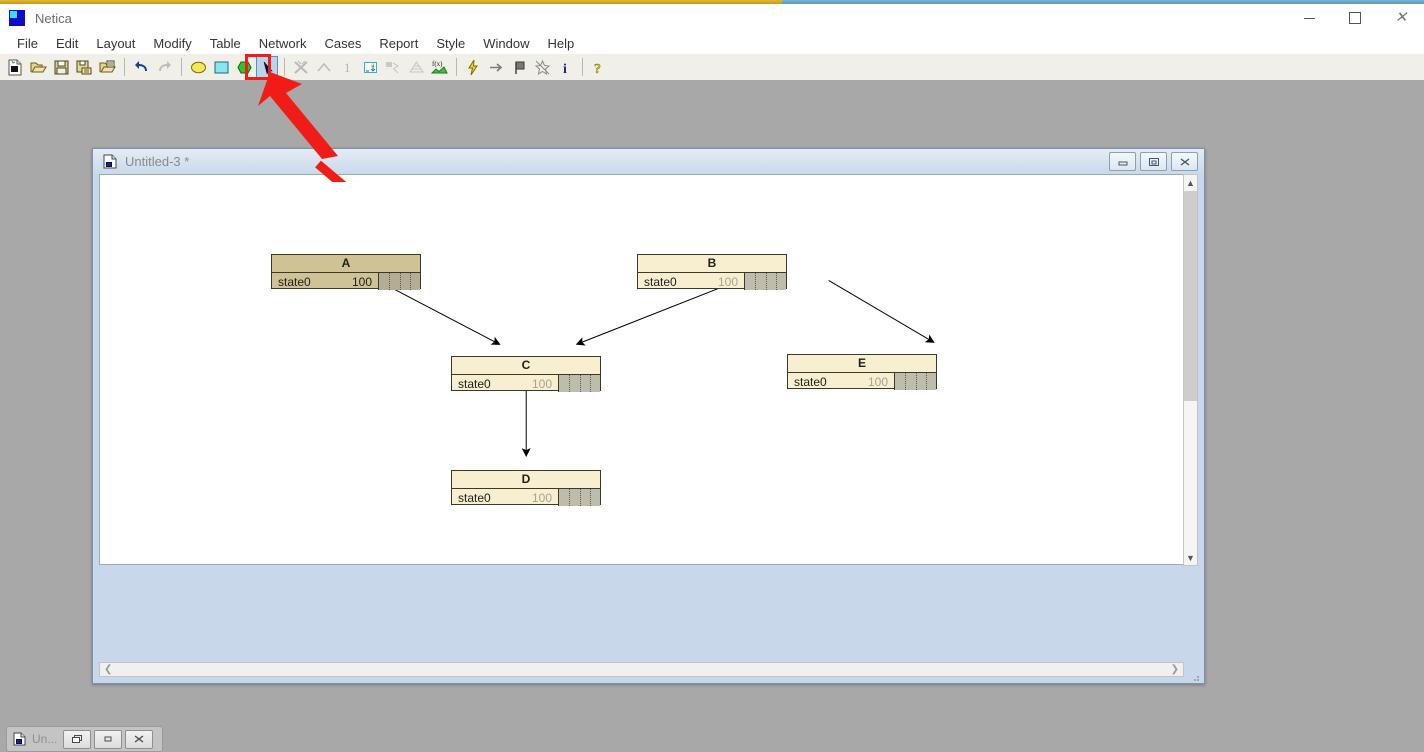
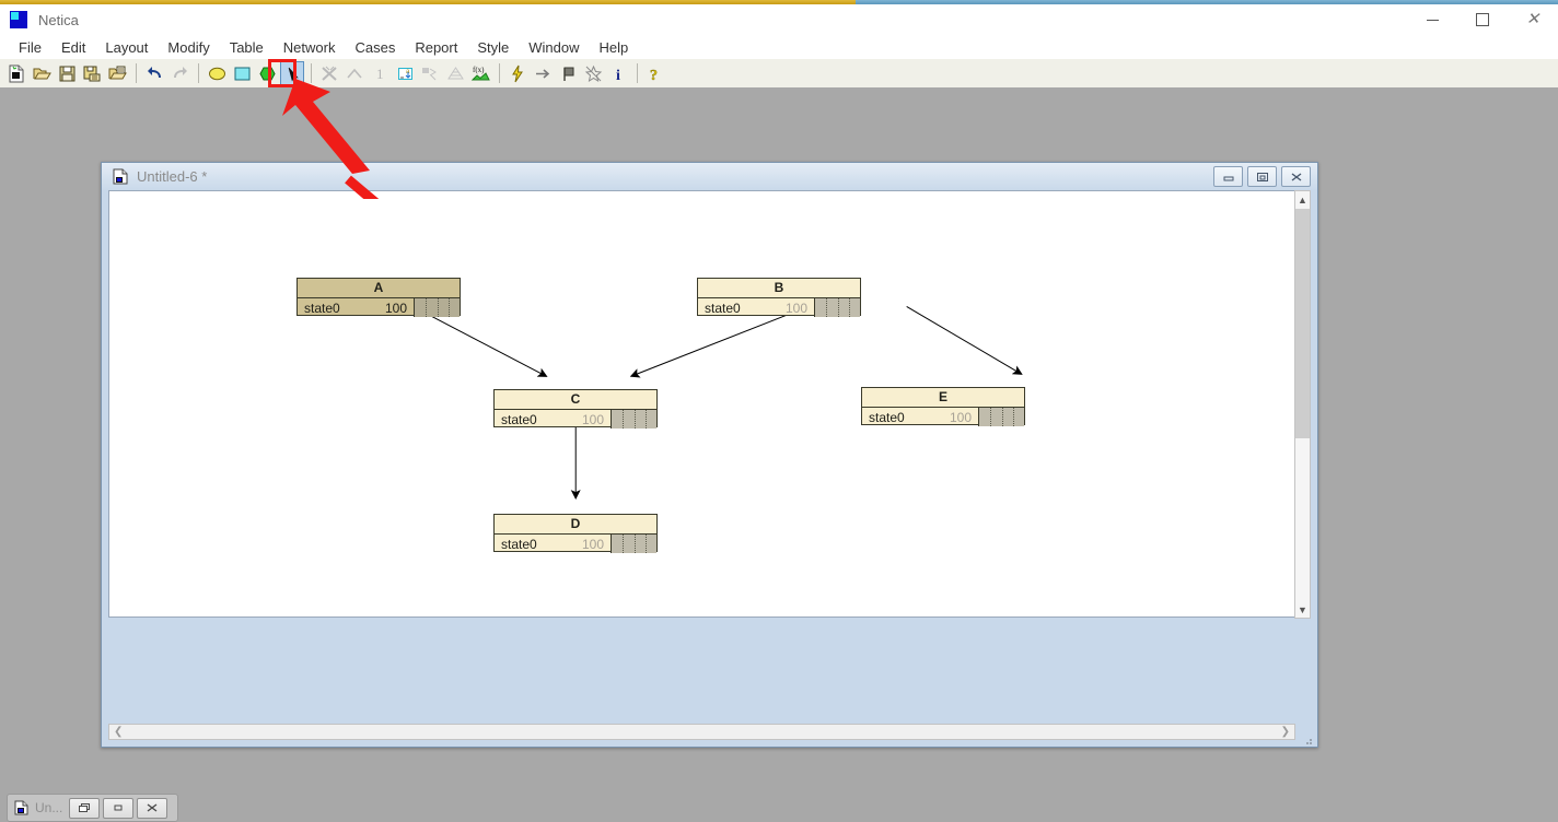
  Netica
  ✕
  File
  Edit
  Layout
  Modify
  Table
  Network
  Cases
  Report
  Style
  Window
  Help
  1
  f(x)
  i
  ?
- Untitled-3 *
+ Untitled-6 *
  A
  state0
  100
  B
  state0
  100
  C
  state0
  100
  E
  state0
  100
  D
  state0
  100
  ▲
  ▼
  ❮
  ❯
  Un...
